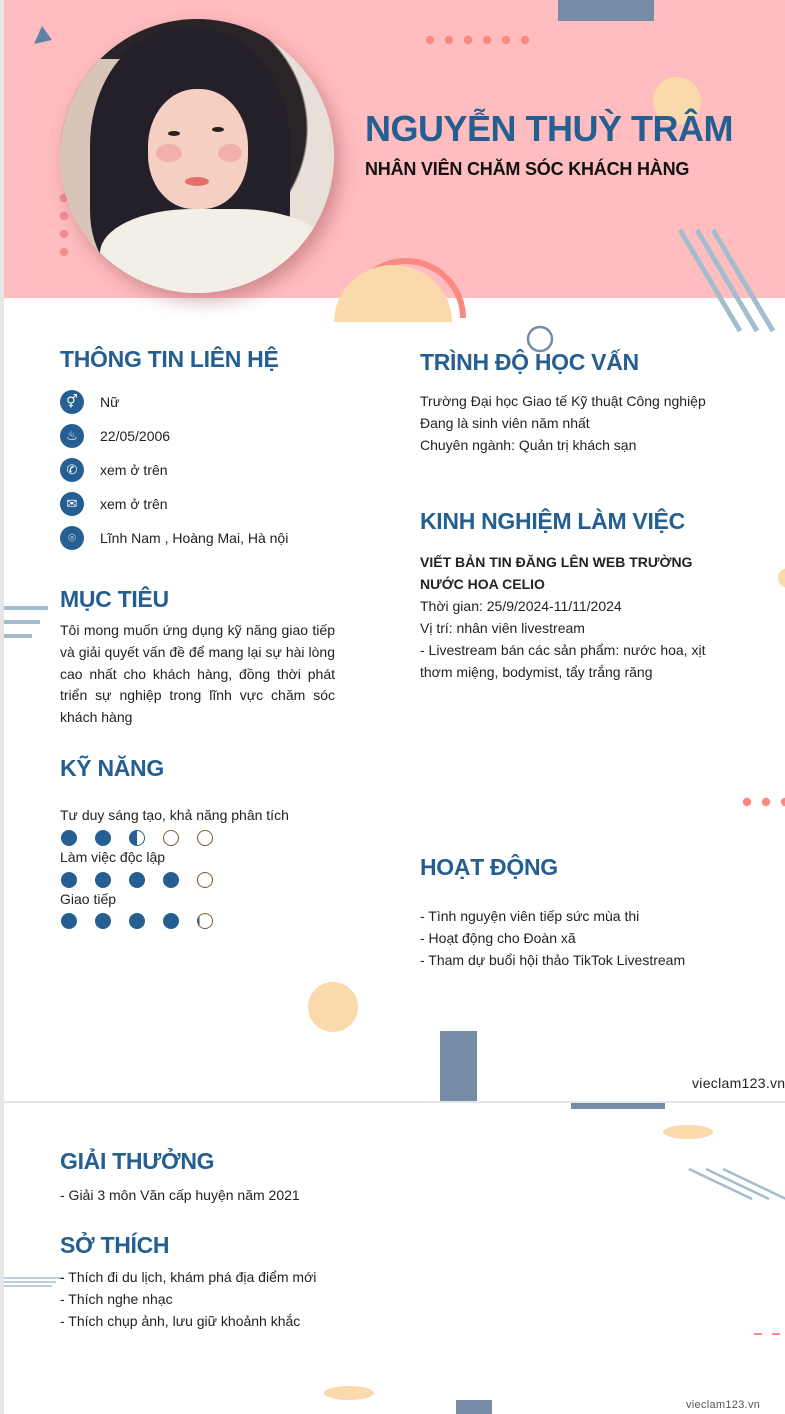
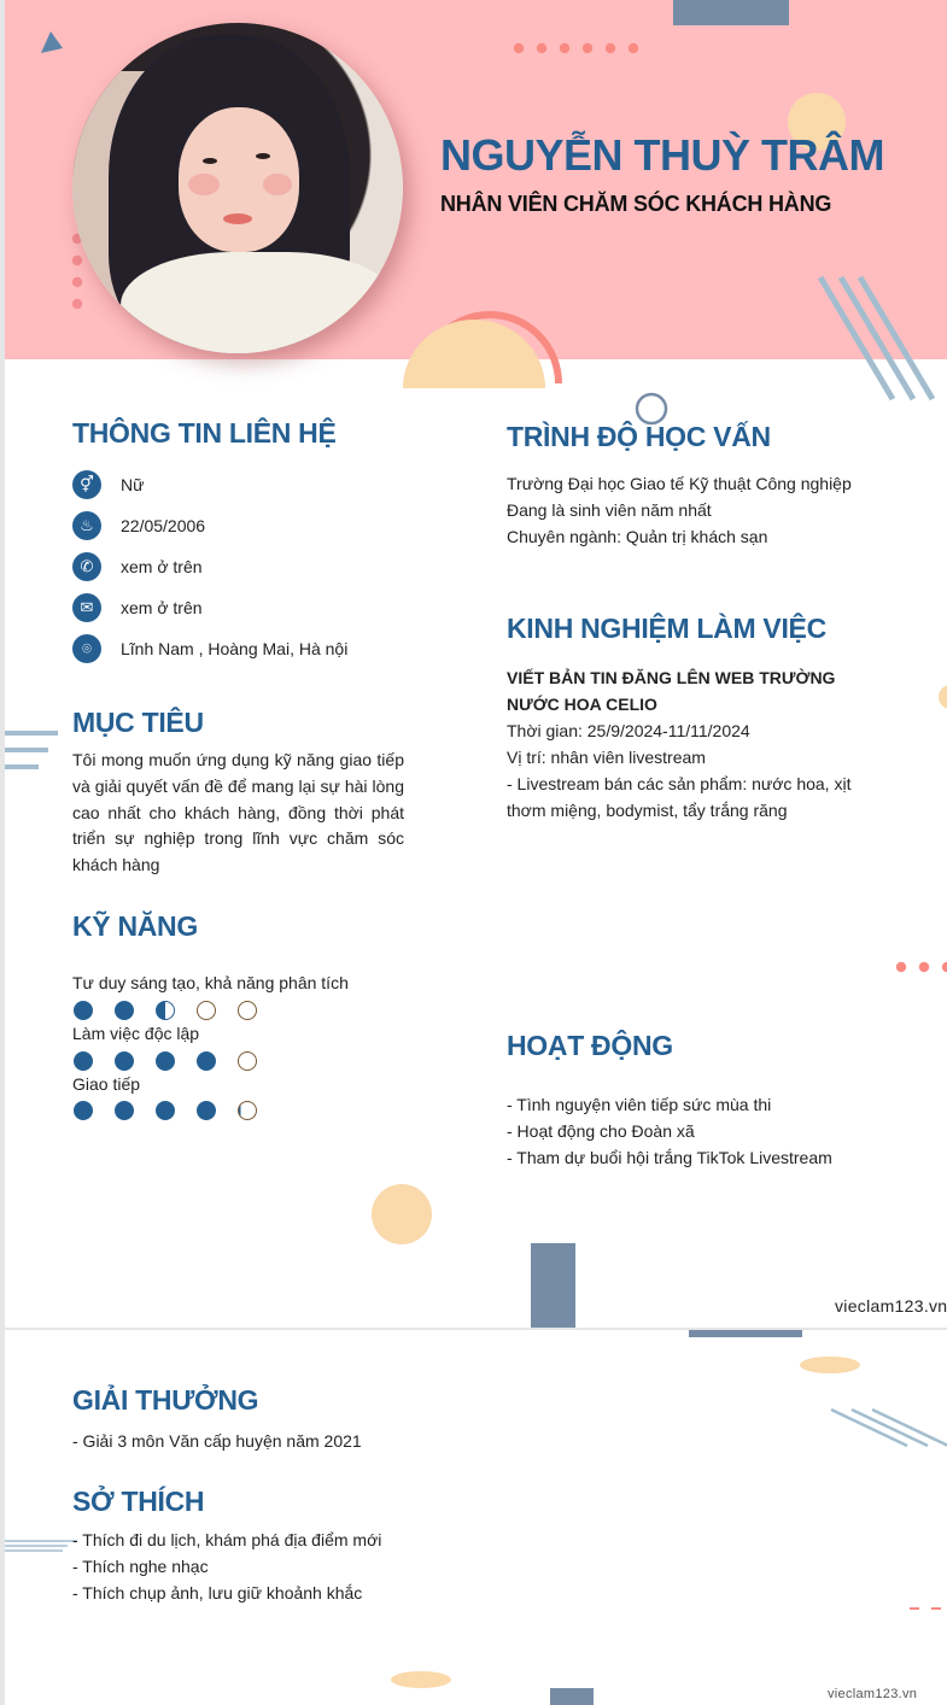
  NGUYỄN THUỲ TRÂM
  NHÂN VIÊN CHĂM SÓC KHÁCH HÀNG
  THÔNG TIN LIÊN HỆ
  ⚥
  Nữ
  ♨
  22/05/2006
  ✆
  xem ở trên
  ✉
  xem ở trên
  ⌾
  Lĩnh Nam , Hoàng Mai, Hà nội
  MỤC TIÊU
  Tôi mong muốn ứng dụng kỹ năng giao tiếp và giải quyết vấn đề để mang lại sự hài lòng cao nhất cho khách hàng, đồng thời phát triển sự nghiệp trong lĩnh vực chăm sóc khách hàng
  KỸ NĂNG
  Tư duy sáng tạo, khả năng phân tích
  Làm việc độc lập
  Giao tiếp
  TRÌNH ĐỘ HỌC VẤN
  Trường Đại học Giao tế Kỹ thuật Công nghiệp
  Đang là sinh viên năm nhất
  Chuyên ngành: Quản trị khách sạn
  KINH NGHIỆM LÀM VIỆC
  VIẾT BẢN TIN ĐĂNG LÊN WEB TRƯỜNG
  NƯỚC HOA CELIO
  Thời gian: 25/9/2024-11/11/2024
  Vị trí: nhân viên livestream
  - Livestream bán các sản phẩm: nước hoa, xịt
  thơm miệng, bodymist, tẩy trắng răng
  HOẠT ĐỘNG
  - Tình nguyện viên tiếp sức mùa thi
  - Hoạt động cho Đoàn xã
- - Tham dự buổi hội thảo TikTok Livestream
+ - Tham dự buổi hội trắng TikTok Livestream
  vieclam123.vn
  GIẢI THƯỞNG
  - Giải 3 môn Văn cấp huyện năm 2021
  SỞ THÍCH
  - Thích đi du lịch, khám phá địa điểm mới
  - Thích nghe nhạc
  - Thích chụp ảnh, lưu giữ khoảnh khắc
  vieclam123.vn
